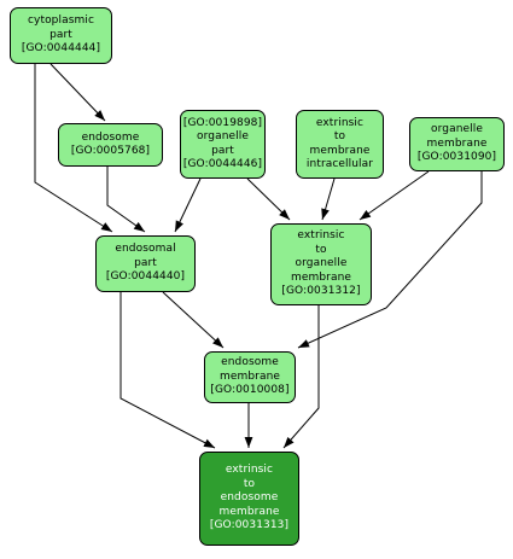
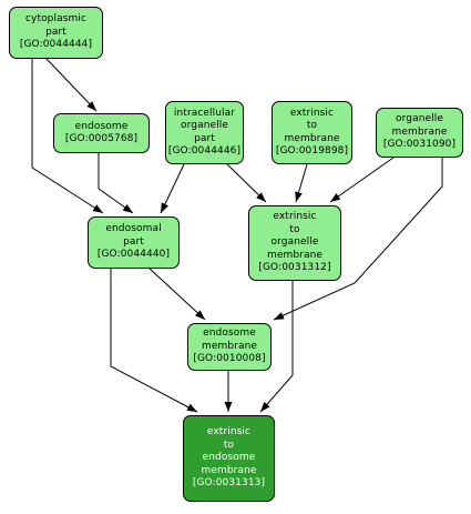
  cytoplasmic
  part
  [GO:0044444]
  endosome
  [GO:0005768]
- [GO:0019898]
+ intracellular
  organelle
  part
  [GO:0044446]
  extrinsic
  to
  membrane
- intracellular
+ [GO:0019898]
  organelle
  membrane
  [GO:0031090]
  endosomal
  part
  [GO:0044440]
  extrinsic
  to
  organelle
  membrane
  [GO:0031312]
  endosome
  membrane
  [GO:0010008]
  extrinsic
  to
  endosome
  membrane
  [GO:0031313]
